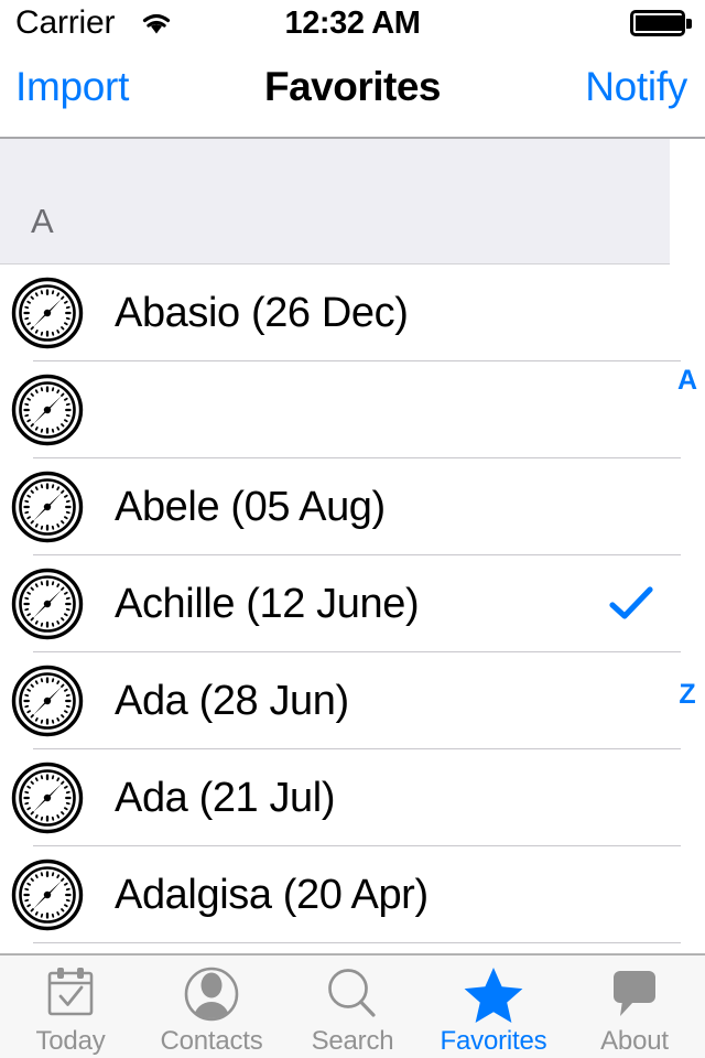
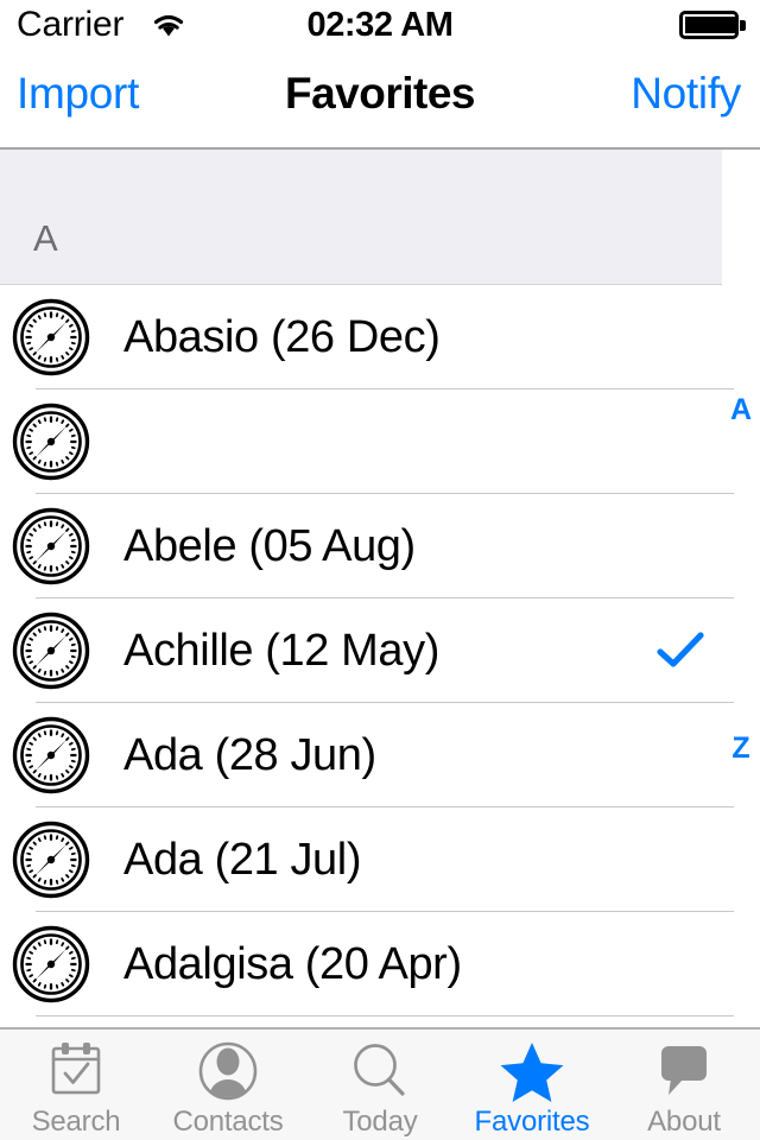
  Carrier
- 12:32 AM
+ 02:32 AM
  Import
  Favorites
  Notify
  A
  Abasio (26 Dec)
  Abele (05 Aug)
- Achille (12 June)
+ Achille (12 May)
  Ada (28 Jun)
  Ada (21 Jul)
  Adalgisa (20 Apr)
  A
  Z
- Today
+ Search
  Contacts
- Search
+ Today
  Favorites
  About
